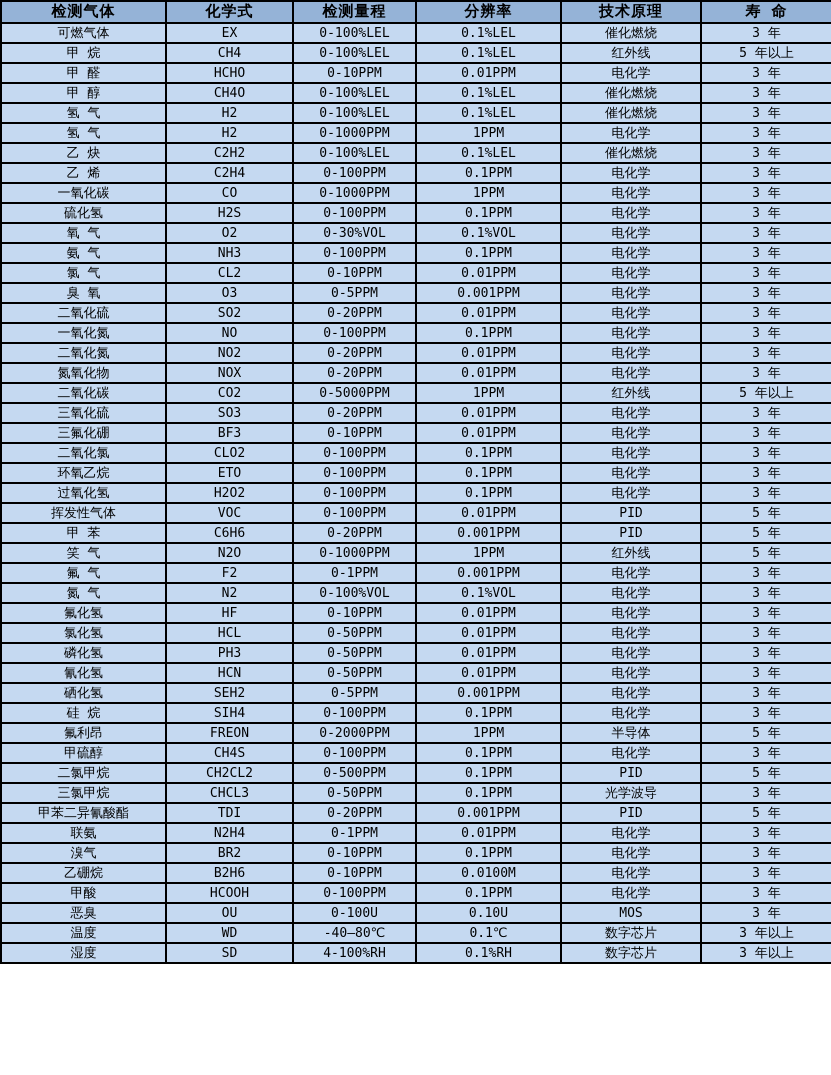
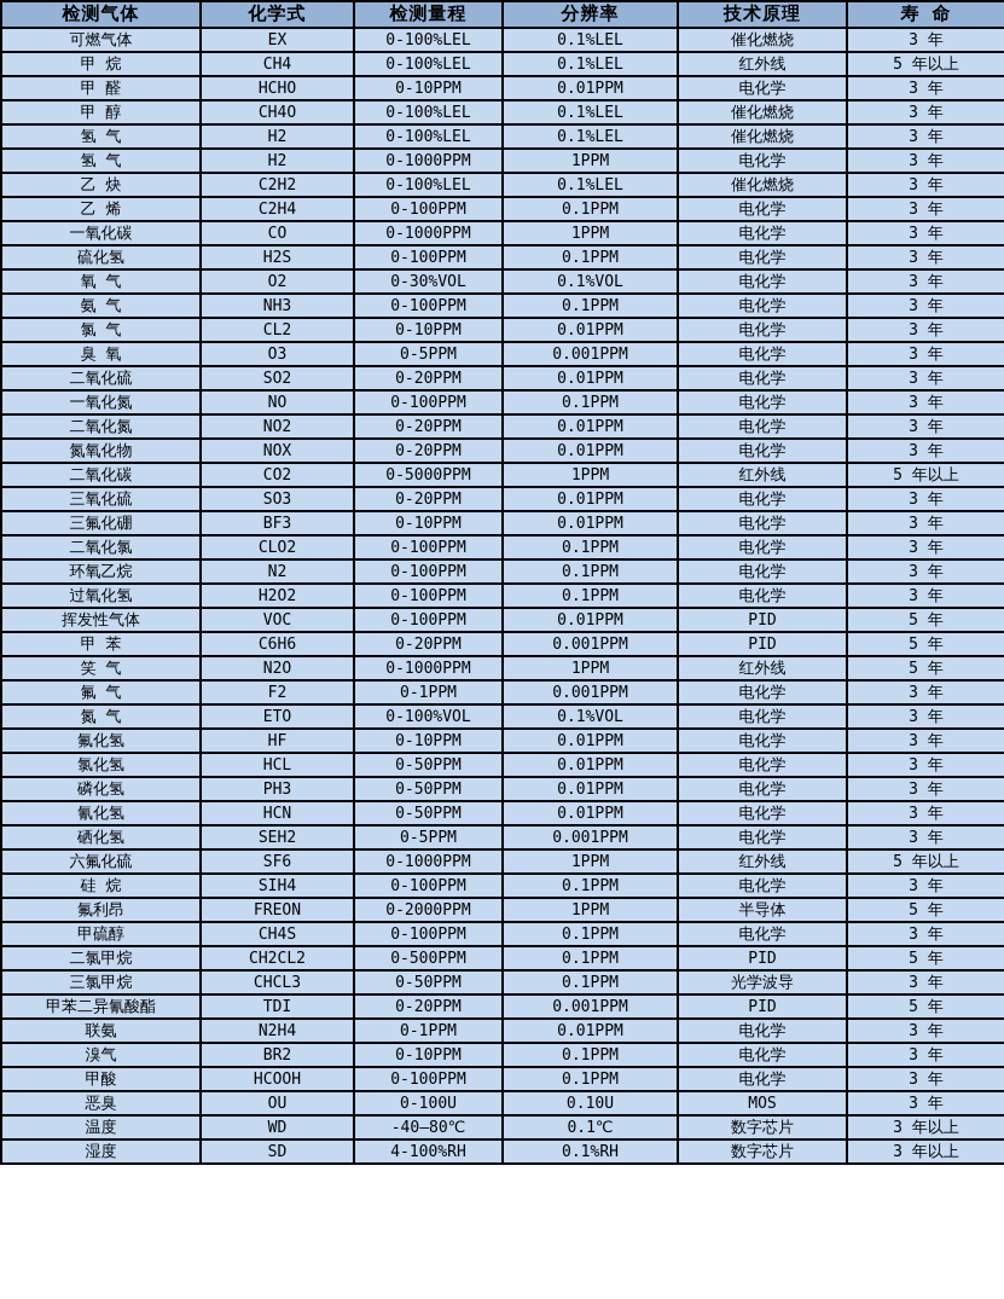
  检测气体	化学式	检测量程	分辨率	技术原理	寿 命
  可燃气体	EX	0-100%LEL	0.1%LEL	催化燃烧	3 年
  甲 烷	CH4	0-100%LEL	0.1%LEL	红外线	5 年以上
  甲 醛	HCHO	0-10PPM	0.01PPM	电化学	3 年
  甲 醇	CH4O	0-100%LEL	0.1%LEL	催化燃烧	3 年
  氢 气	H2	0-100%LEL	0.1%LEL	催化燃烧	3 年
  氢 气	H2	0-1000PPM	1PPM	电化学	3 年
  乙 炔	C2H2	0-100%LEL	0.1%LEL	催化燃烧	3 年
  乙 烯	C2H4	0-100PPM	0.1PPM	电化学	3 年
  一氧化碳	CO	0-1000PPM	1PPM	电化学	3 年
  硫化氢	H2S	0-100PPM	0.1PPM	电化学	3 年
  氧 气	O2	0-30%VOL	0.1%VOL	电化学	3 年
  氨 气	NH3	0-100PPM	0.1PPM	电化学	3 年
  氯 气	CL2	0-10PPM	0.01PPM	电化学	3 年
  臭 氧	O3	0-5PPM	0.001PPM	电化学	3 年
  二氧化硫	SO2	0-20PPM	0.01PPM	电化学	3 年
  一氧化氮	NO	0-100PPM	0.1PPM	电化学	3 年
  二氧化氮	NO2	0-20PPM	0.01PPM	电化学	3 年
  氮氧化物	NOX	0-20PPM	0.01PPM	电化学	3 年
  二氧化碳	CO2	0-5000PPM	1PPM	红外线	5 年以上
  三氧化硫	SO3	0-20PPM	0.01PPM	电化学	3 年
  三氟化硼	BF3	0-10PPM	0.01PPM	电化学	3 年
  二氧化氯	CLO2	0-100PPM	0.1PPM	电化学	3 年
- 环氧乙烷	ETO	0-100PPM	0.1PPM	电化学	3 年
+ 环氧乙烷	N2	0-100PPM	0.1PPM	电化学	3 年
  过氧化氢	H2O2	0-100PPM	0.1PPM	电化学	3 年
  挥发性气体	VOC	0-100PPM	0.01PPM	PID	5 年
  甲 苯	C6H6	0-20PPM	0.001PPM	PID	5 年
  笑 气	N2O	0-1000PPM	1PPM	红外线	5 年
  氟 气	F2	0-1PPM	0.001PPM	电化学	3 年
- 氮 气	N2	0-100%VOL	0.1%VOL	电化学	3 年
+ 氮 气	ETO	0-100%VOL	0.1%VOL	电化学	3 年
  氟化氢	HF	0-10PPM	0.01PPM	电化学	3 年
  氯化氢	HCL	0-50PPM	0.01PPM	电化学	3 年
  磷化氢	PH3	0-50PPM	0.01PPM	电化学	3 年
  氰化氢	HCN	0-50PPM	0.01PPM	电化学	3 年
  硒化氢	SEH2	0-5PPM	0.001PPM	电化学	3 年
+ 六氟化硫	SF6	0-1000PPM	1PPM	红外线	5 年以上
  硅 烷	SIH4	0-100PPM	0.1PPM	电化学	3 年
  氟利昂	FREON	0-2000PPM	1PPM	半导体	5 年
  甲硫醇	CH4S	0-100PPM	0.1PPM	电化学	3 年
  二氯甲烷	CH2CL2	0-500PPM	0.1PPM	PID	5 年
  三氯甲烷	CHCL3	0-50PPM	0.1PPM	光学波导	3 年
  甲苯二异氰酸酯	TDI	0-20PPM	0.001PPM	PID	5 年
  联氨	N2H4	0-1PPM	0.01PPM	电化学	3 年
  溴气	BR2	0-10PPM	0.1PPM	电化学	3 年
- 乙硼烷	B2H6	0-10PPM	0.0100M	电化学	3 年
  甲酸	HCOOH	0-100PPM	0.1PPM	电化学	3 年
  恶臭	OU	0-100U	0.10U	MOS	3 年
  温度	WD	-40—80℃	0.1℃	数字芯片	3 年以上
  湿度	SD	4-100%RH	0.1%RH	数字芯片	3 年以上
